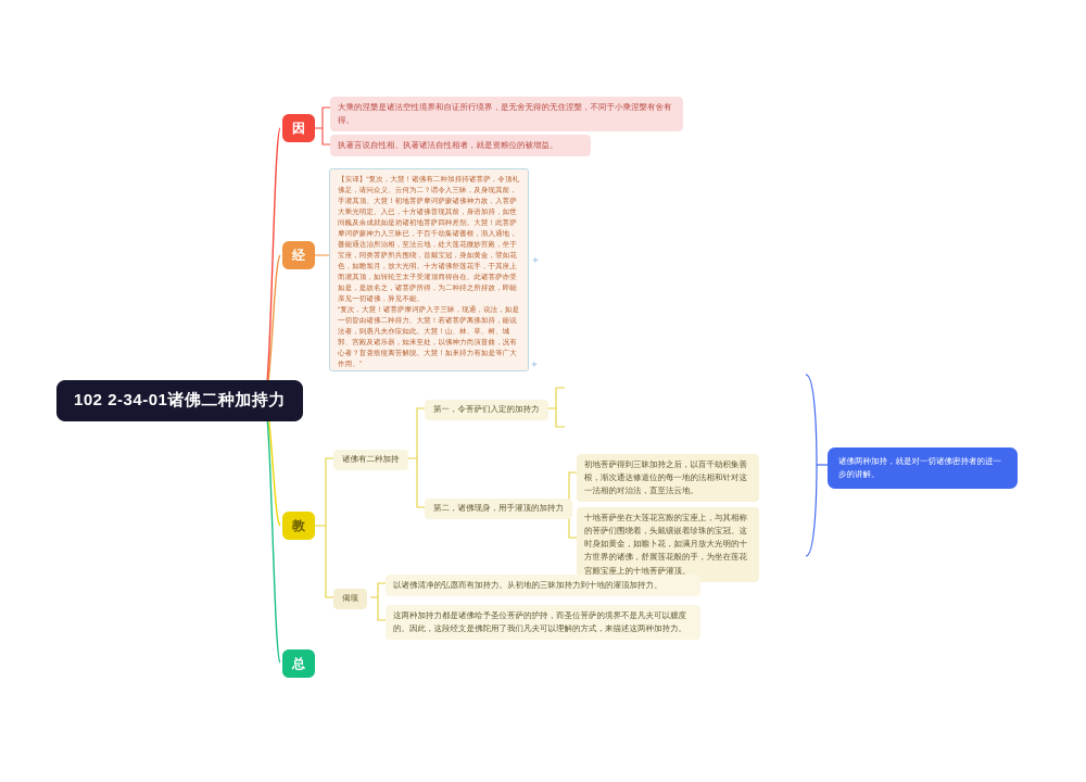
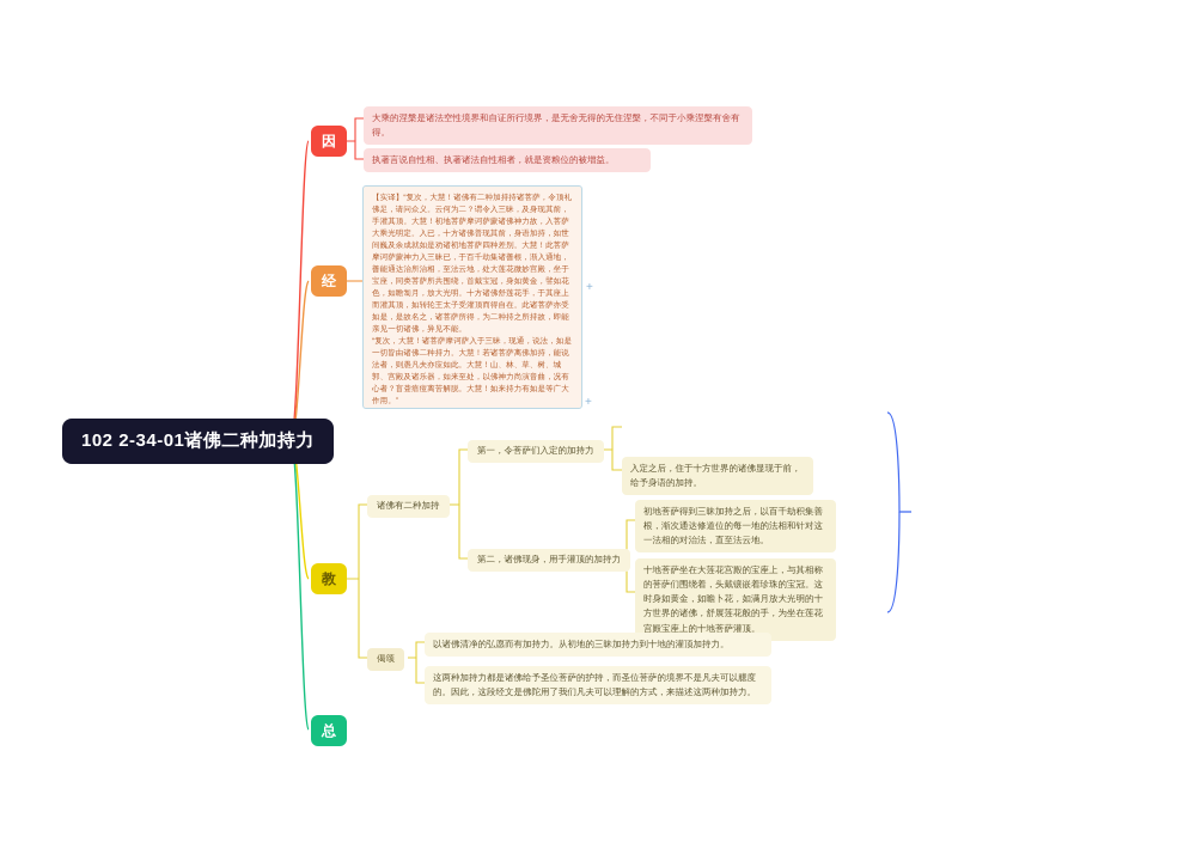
  102 2-34-01诸佛二种加持力
  因
  大乘的涅槃是诸法空性境界和自证所行境界，是无舍无得的无住涅槃，不同于小乘涅槃有舍有得。
  执著言说自性相、执著诸法自性相者，就是资粮位的被增益。
  经
  +
  +
  教
  诸佛有二种加持
  第一，令菩萨们入定的加持力
+ 入定之后，住于十方世界的诸佛显现于前，给予身语的加持。
  第二，诸佛现身，用手灌顶的加持力
  初地菩萨得到三昧加持之后，以百千劫积集善根，渐次通达修道位的每一地的法相和针对这一法相的对治法，直至法云地。
  十地菩萨坐在大莲花宫殿的宝座上，与其相称的菩萨们围绕着，头戴镶嵌着珍珠的宝冠。这时身如黄金，如瞻卜花，如满月放大光明的十方世界的诸佛，舒展莲花般的手，为坐在莲花宫殿宝座上的十地菩萨灌顶。
  偈颂
  以诸佛清净的弘愿而有加持力。从初地的三昧加持力到十地的灌顶加持力。
  这两种加持力都是诸佛给予圣位菩萨的护持，而圣位菩萨的境界不是凡夫可以臆度的。因此，这段经文是佛陀用了我们凡夫可以理解的方式，来描述这两种加持力。
  总
- 诸佛两种加持，就是对一切诸佛密持者的进一步的讲解。
